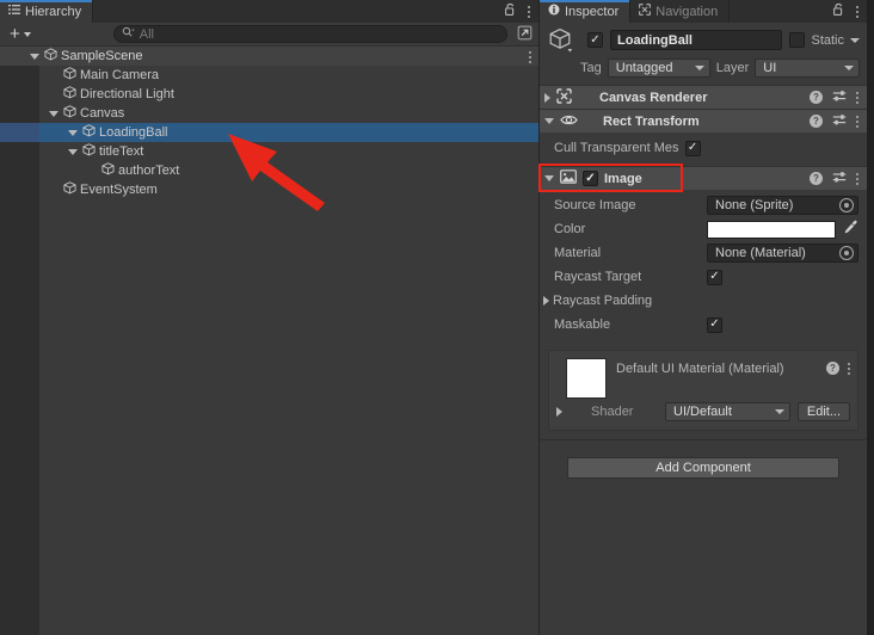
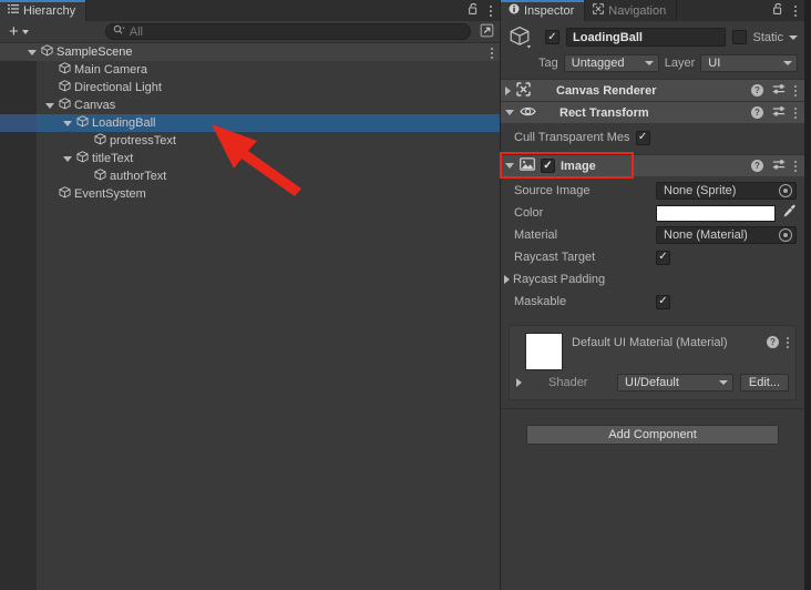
  Hierarchy
  +
  All
  SampleScene
  Main Camera
  Directional Light
  Canvas
  LoadingBall
+ protressText
  titleText
  authorText
  EventSystem
  Inspector
  Navigation
  ✓
  LoadingBall
  Static
  Tag
  Untagged
  Layer
  UI
  Canvas Renderer
  ?
  Rect Transform
  ?
  Cull Transparent Mes
  ✓
  ✓
  Image
  ?
  Source Image
  None (Sprite)
  Color
  Material
  None (Material)
  Raycast Target
  ✓
  Raycast Padding
  Maskable
  ✓
  Default UI Material (Material)
  ?
  Shader
  UI/Default
  Edit...
  Add Component
